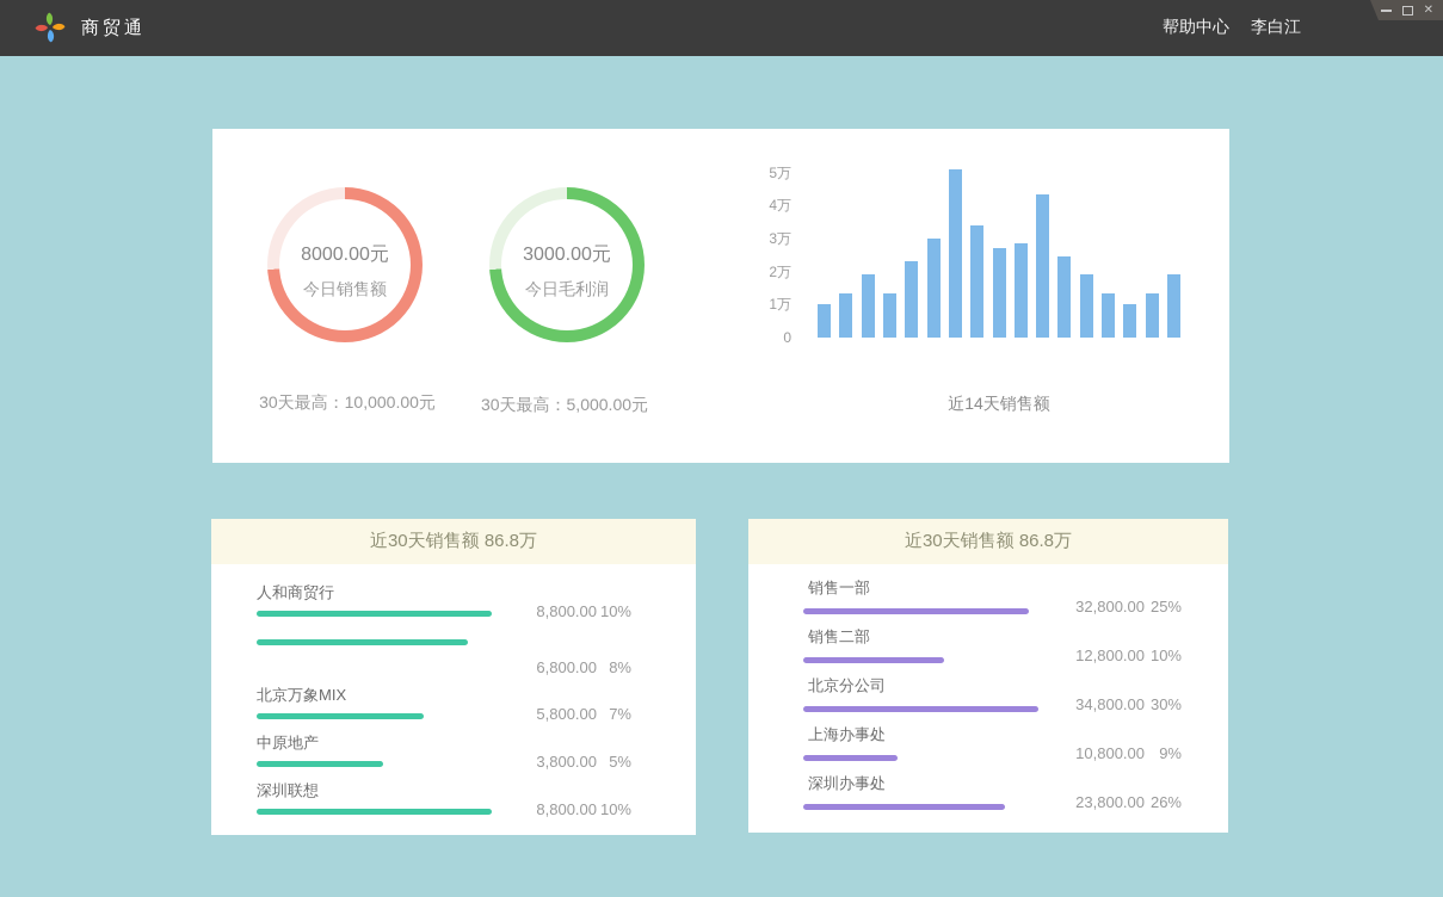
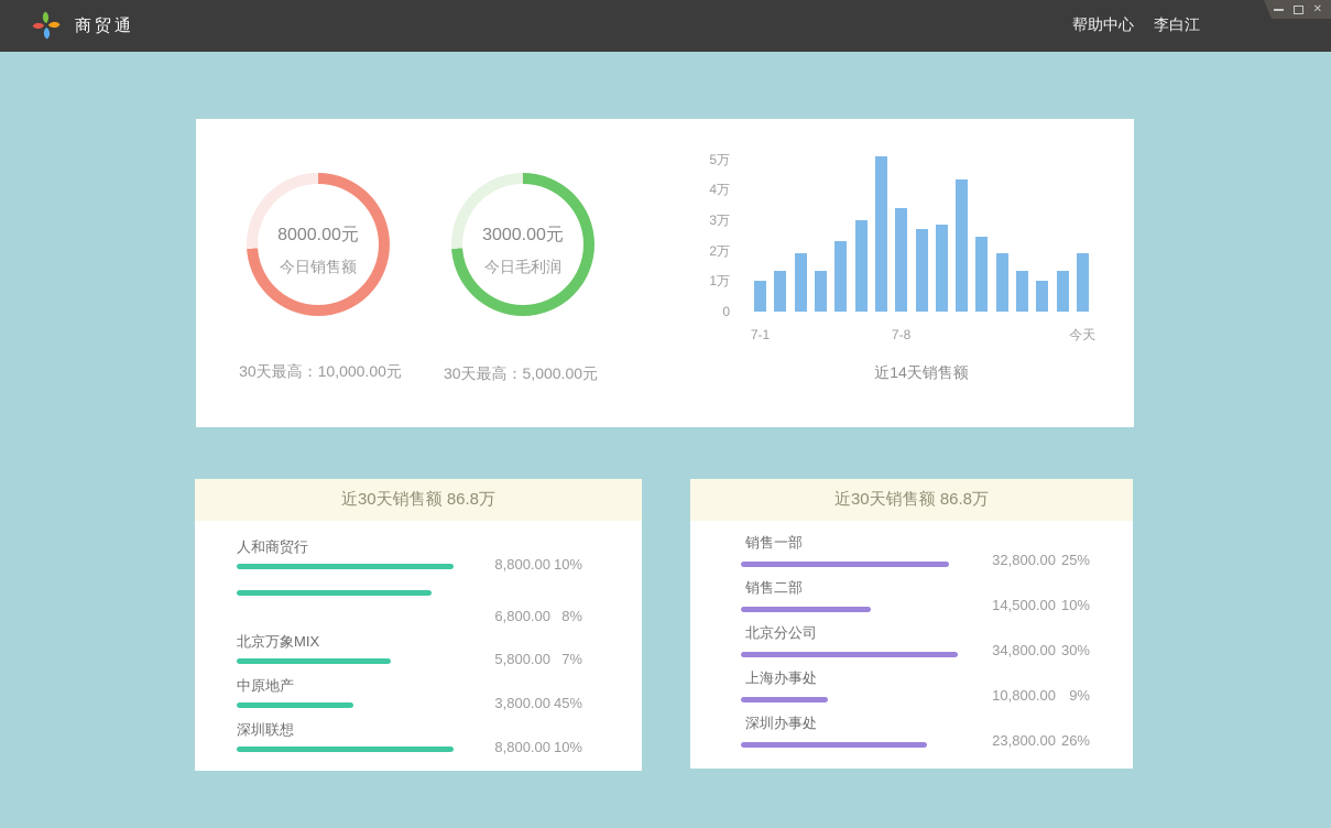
  商贸通
  帮助中心
  李白江
  ✕
  8000.00元
  今日销售额
  3000.00元
  今日毛利润
  30天最高：10,000.00元
  30天最高：5,000.00元
  5万
  4万
  3万
  2万
  1万
  0
+ 7-1
+ 7-8
+ 今天
  近14天销售额
  近30天销售额 86.8万
  人和商贸行
  8,800.00
  10%
  6,800.00
  8%
  北京万象MIX
  5,800.00
  7%
  中原地产
  3,800.00
- 5%
+ 45%
  深圳联想
  8,800.00
  10%
  近30天销售额 86.8万
  销售一部
  32,800.00
  25%
  销售二部
- 12,800.00
+ 14,500.00
  10%
  北京分公司
  34,800.00
  30%
  上海办事处
  10,800.00
  9%
  深圳办事处
  23,800.00
  26%
